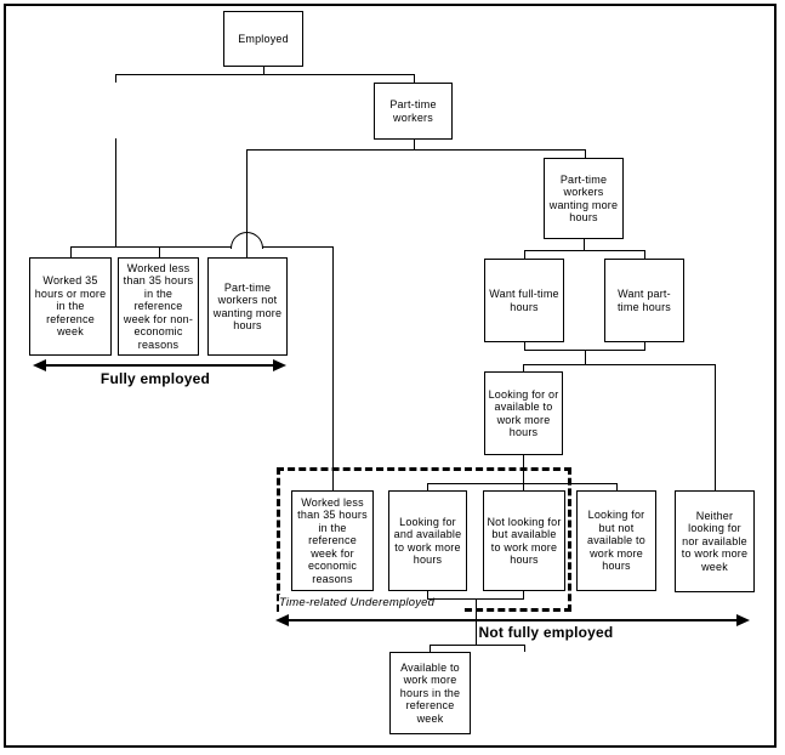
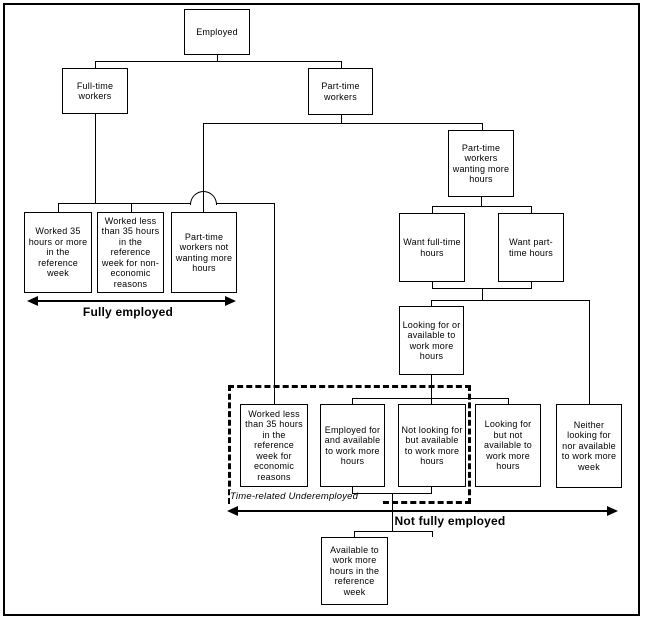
  Time-related Underemployed
  Fully employed
  Not fully employed
  Employed
+ Full-time workers
  Part-time workers
  Worked 35 hours or more in the reference week
  Worked less than 35 hours in the reference week for non-economic reasons
  Part-time workers not wanting more hours
  Part-time workers wanting more hours
  Want full-time hours
  Want part-time hours
  Looking for or available to work more hours
  Worked less than 35 hours in the reference week for economic reasons
- Looking for and available to work more hours
+ Employed for and available to work more hours
  Not looking for but available to work more hours
  Looking for but not available to work more hours
  Neither looking for nor available to work more week
  Available to work more hours in the reference week
